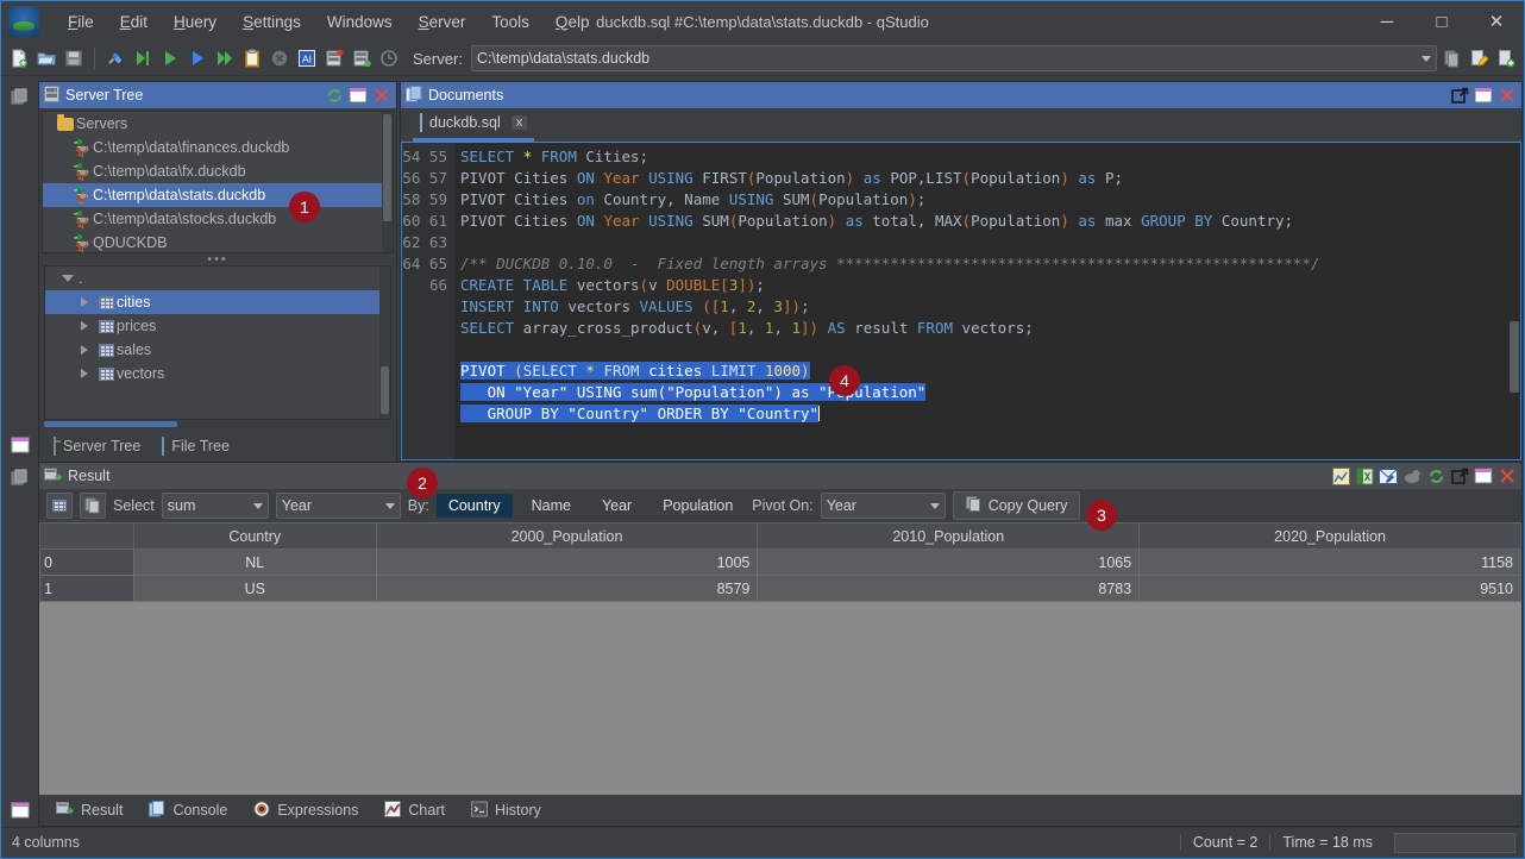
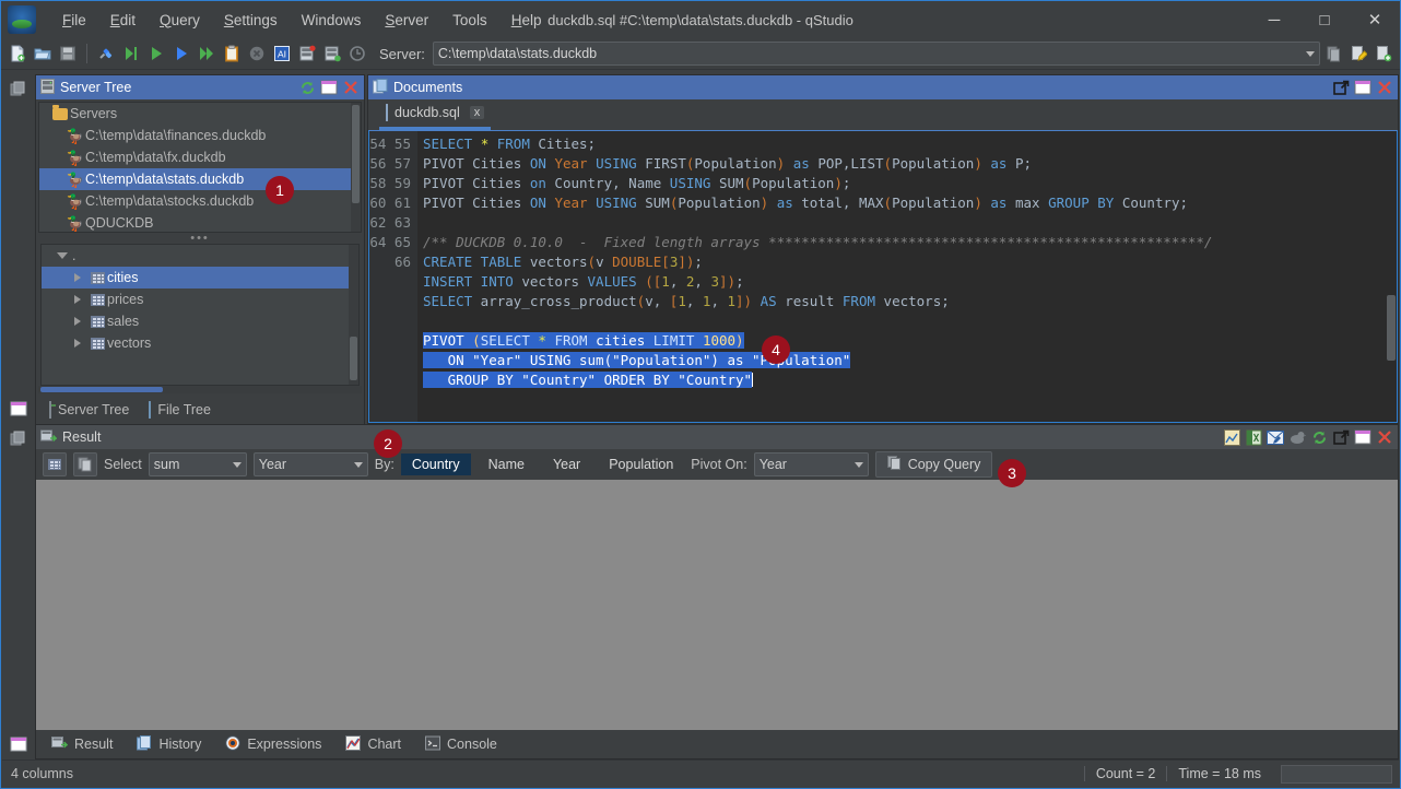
  File
  Edit
- Huery
+ Query
  Settings
  Windows
  Server
  Tools
- Qelp
+ Help
  duckdb.sql #C:\temp\data\stats.duckdb - qStudio
  ─
  □
  ✕
  AI
  Server:
  C:\temp\data\stats.duckdb
  Server Tree
  Servers
  🦆
  C:\temp\data\finances.duckdb
  🦆
  C:\temp\data\fx.duckdb
  🦆
  C:\temp\data\stats.duckdb
  🦆
  C:\temp\data\stocks.duckdb
  🦆
  QDUCKDB
  •••
  .
  cities
  prices
  sales
  vectors
  Server Tree
  File Tree
  Documents
  duckdb.sql
  x
  54 55 56 57 58 59 60 61 62 63 64 65 66
  SELECT * FROM Cities;
  PIVOT Cities ON Year USING FIRST(Population) as POP,LIST(Population) as P;
  PIVOT Cities on Country, Name USING SUM(Population);
  PIVOT Cities ON Year USING SUM(Population) as total, MAX(Population) as max GROUP BY Country;
  /** DUCKDB 0.10.0 - Fixed length arrays *****************************************************/ CREATE TABLE vectors(v DOUBLE[3]);
  INSERT INTO vectors VALUES ([1, 2, 3]);
  SELECT array_cross_product(v, [1, 1, 1]) AS result FROM vectors;
  PIVOT (SELECT * FROM cities LIMIT 1000) ON "Year" USING sum("Population") as "Pulation" GROUP BY "Country" ORDER BY "Country"
  Result
  Select
  sum
  Year
  By:
  Country
  Name
  Year
  Population
  Pivot On:
  Year
  Copy Query
- 	Country	2000_Population	2010_Population	2020_Population
- 0	NL	1005	1065	1158
- 1	US	8579	8783	9510
  Result
- Console
+ History
  Expressions
  Chart
- History
+ Console
  4 columns
  Count = 2
  Time = 18 ms
  1
  2
  3
  4
